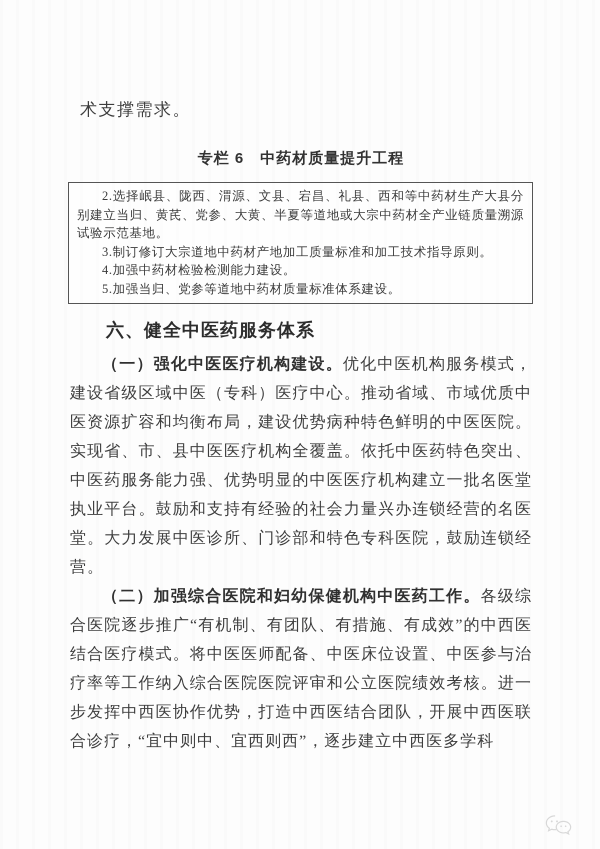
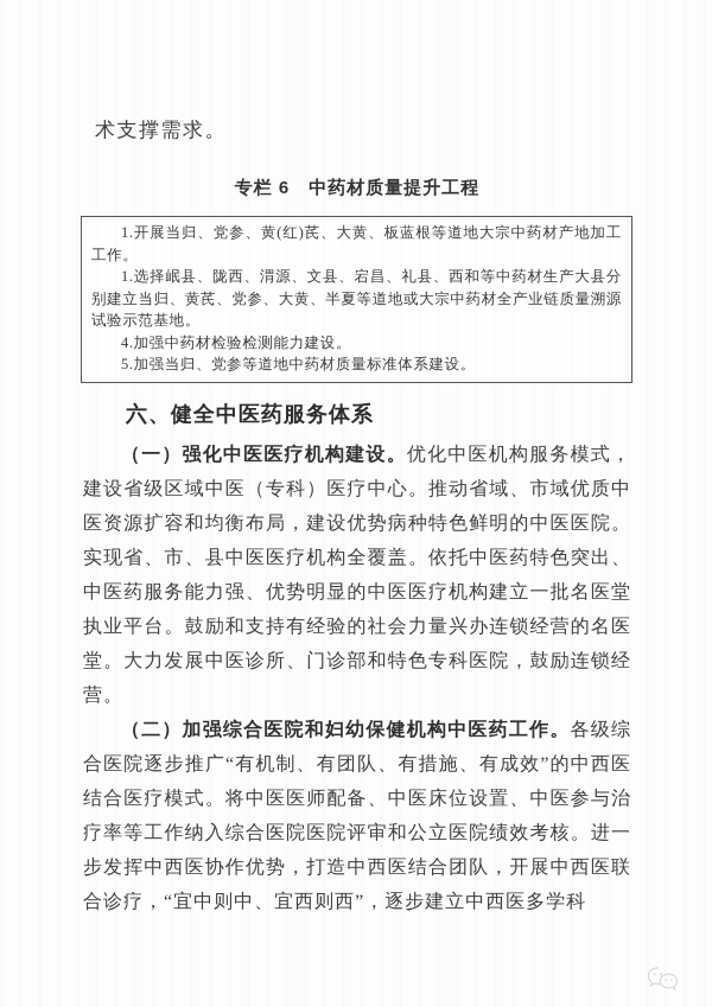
  术支撑需求。
  专栏 6 中药材质量提升工程
+ 1.开展当归、党参、黄(红)芪、大黄、板蓝根等道地大宗中药材产地加工工作。
- 2.选择岷县、陇西、渭源、文县、宕昌、礼县、西和等中药材生产大县分别建立当归、黄芪、党参、大黄、半夏等道地或大宗中药材全产业链质量溯源试验示范基地。
+ 1.选择岷县、陇西、渭源、文县、宕昌、礼县、西和等中药材生产大县分别建立当归、黄芪、党参、大黄、半夏等道地或大宗中药材全产业链质量溯源试验示范基地。
- 3.制订修订大宗道地中药材产地加工质量标准和加工技术指导原则。
  4.加强中药材检验检测能力建设。
  5.加强当归、党参等道地中药材质量标准体系建设。
  六、健全中医药服务体系
  （一）强化中医医疗机构建设。优化中医机构服务模式，建设省级区域中医（专科）医疗中心。推动省域、市域优质中医资源扩容和均衡布局，建设优势病种特色鲜明的中医医院。实现省、市、县中医医疗机构全覆盖。依托中医药特色突出、中医药服务能力强、优势明显的中医医疗机构建立一批名医堂执业平台。鼓励和支持有经验的社会力量兴办连锁经营的名医堂。大力发展中医诊所、门诊部和特色专科医院，鼓励连锁经营。
  （二）加强综合医院和妇幼保健机构中医药工作。各级综合医院逐步推广“有机制、有团队、有措施、有成效”的中西医结合医疗模式。将中医医师配备、中医床位设置、中医参与治疗率等工作纳入综合医院医院评审和公立医院绩效考核。进一步发挥中西医协作优势，打造中西医结合团队，开展中西医联合诊疗，“宜中则中、宜西则西”，逐步建立中西医多学科
